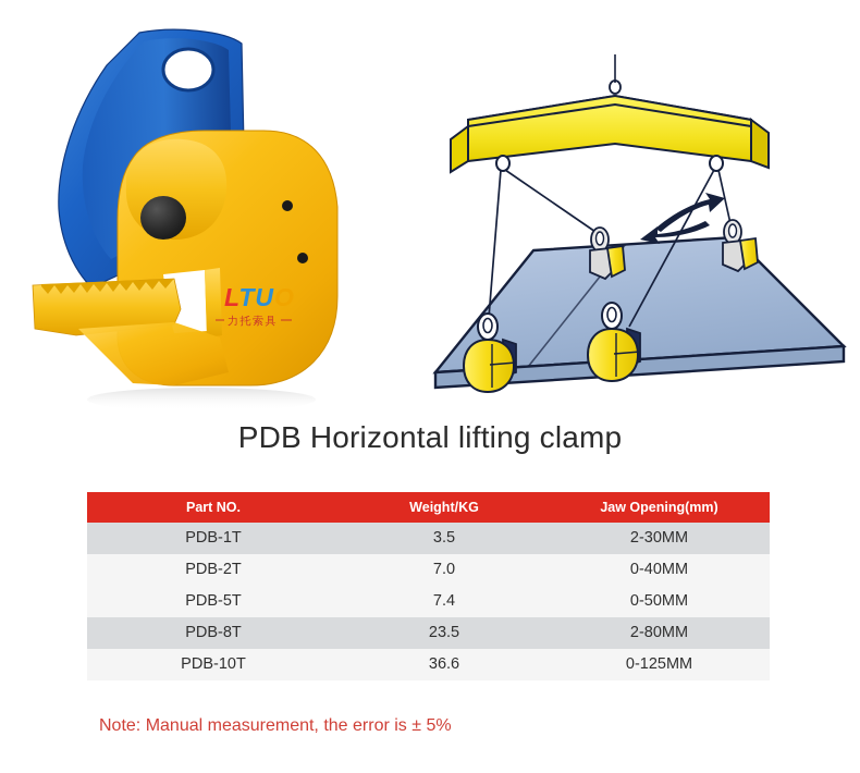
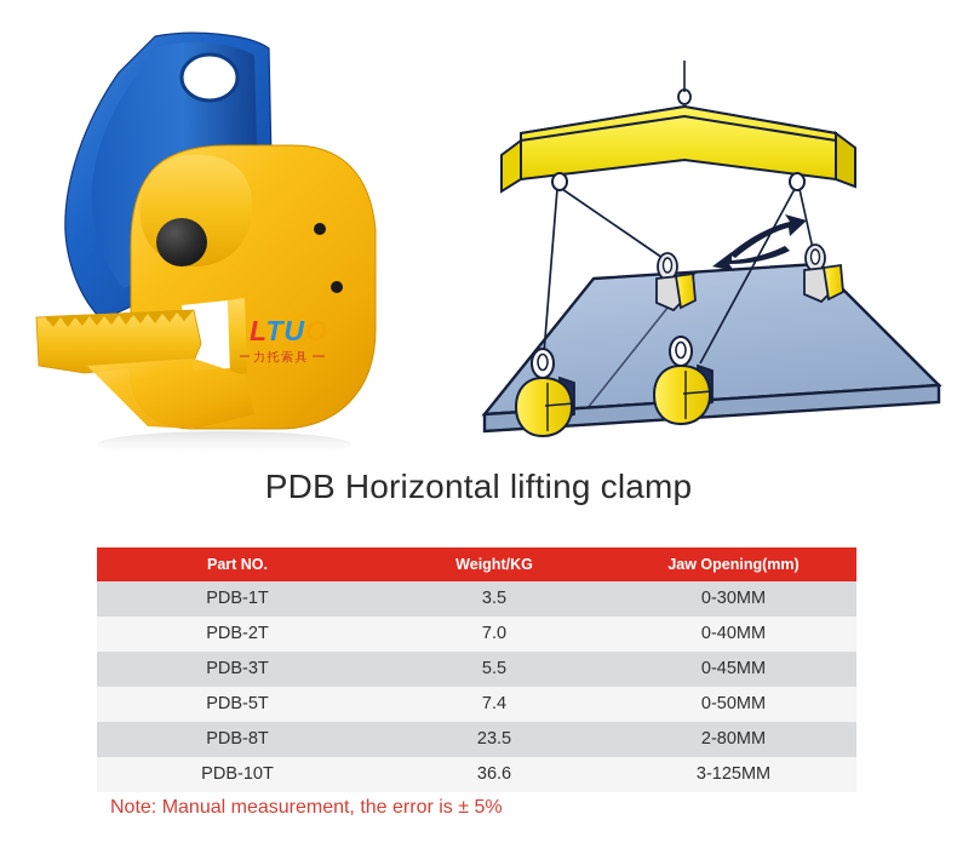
  LTU
  力托索具
  PDB Horizontal lifting clamp
  Part NO.	Weight/KG	Jaw Opening(mm)
- PDB-1T	3.5	2-30MM
+ PDB-1T	3.5	0-30MM
  PDB-2T	7.0	0-40MM
+ PDB-3T	5.5	0-45MM
  PDB-5T	7.4	0-50MM
  PDB-8T	23.5	2-80MM
- PDB-10T	36.6	0-125MM
+ PDB-10T	36.6	3-125MM
  Note: Manual measurement, the error is ± 5%
